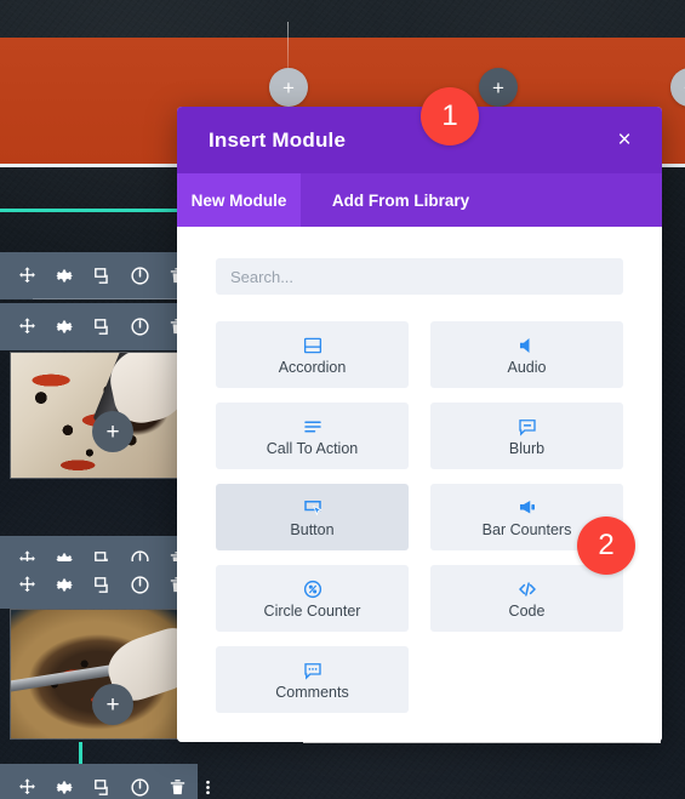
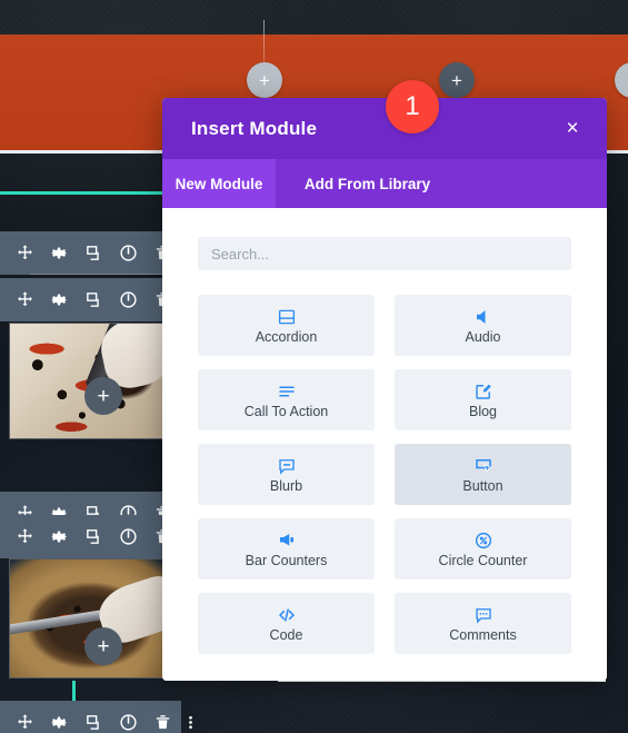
  +
  +
  +
  +
  Insert Module
  ×
  New Module
  Add From Library
  Search...
  Accordion
  Audio
  Call To Action
+ Blog
  Blurb
  Button
  Bar Counters
  Circle Counter
  Code
  Comments
  1
- 2
